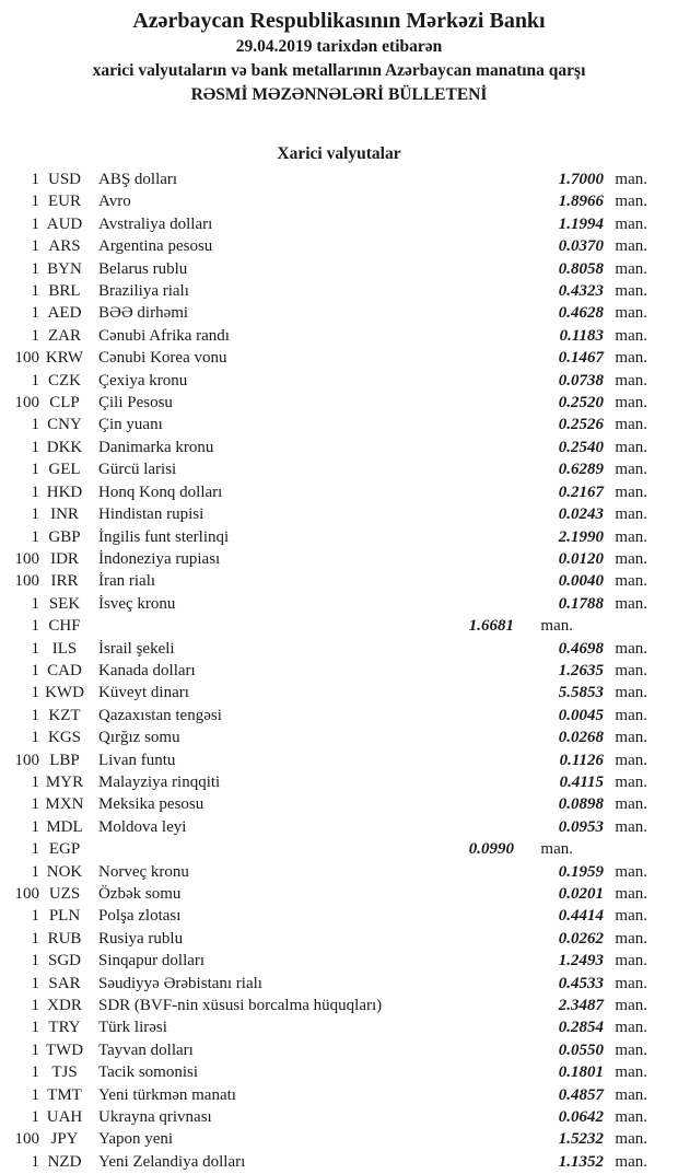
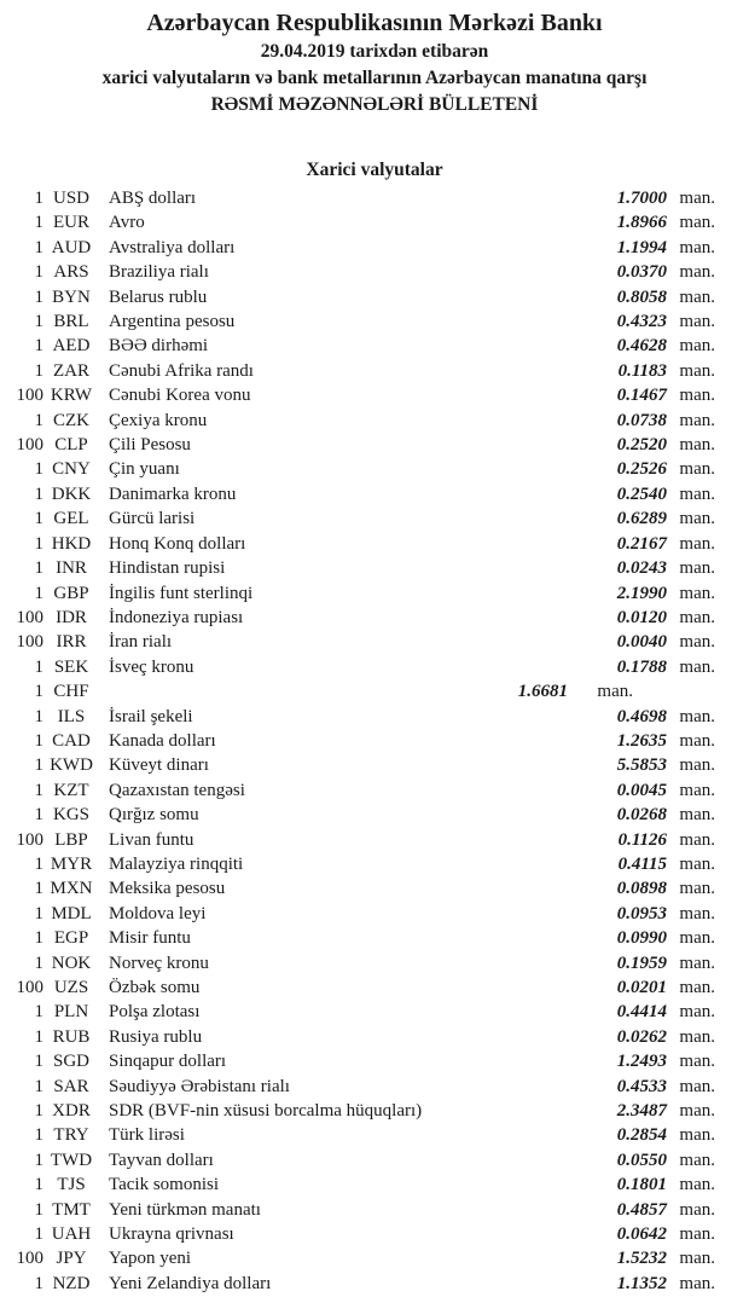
  Azərbaycan Respublikasının Mərkəzi Bankı
  29.04.2019 tarixdən etibarən
  xarici valyutaların və bank metallarının Azərbaycan manatına qarşı
  RƏSMİ MƏZƏNNƏLƏRİ BÜLLETENİ
  Xarici valyutalar
  1
  USD
  ABŞ dolları
  1.7000
  man.
  1
  EUR
  Avro
  1.8966
  man.
  1
  AUD
  Avstraliya dolları
  1.1994
  man.
  1
  ARS
- Argentina pesosu
+ Braziliya rialı
  0.0370
  man.
  1
  BYN
  Belarus rublu
  0.8058
  man.
  1
  BRL
- Braziliya rialı
+ Argentina pesosu
  0.4323
  man.
  1
  AED
  BƏƏ dirhəmi
  0.4628
  man.
  1
  ZAR
  Cənubi Afrika randı
  0.1183
  man.
  100
  KRW
  Cənubi Korea vonu
  0.1467
  man.
  1
  CZK
  Çexiya kronu
  0.0738
  man.
  100
  CLP
  Çili Pesosu
  0.2520
  man.
  1
  CNY
  Çin yuanı
  0.2526
  man.
  1
  DKK
  Danimarka kronu
  0.2540
  man.
  1
  GEL
  Gürcü larisi
  0.6289
  man.
  1
  HKD
  Honq Konq dolları
  0.2167
  man.
  1
  INR
  Hindistan rupisi
  0.0243
  man.
  1
  GBP
  İngilis funt sterlinqi
  2.1990
  man.
  100
  IDR
  İndoneziya rupiası
  0.0120
  man.
  100
  IRR
  İran rialı
  0.0040
  man.
  1
  SEK
  İsveç kronu
  0.1788
  man.
  1
  CHF
  1.6681
  man.
  1
  ILS
  İsrail şekeli
  0.4698
  man.
  1
  CAD
  Kanada dolları
  1.2635
  man.
  1
  KWD
  Küveyt dinarı
  5.5853
  man.
  1
  KZT
  Qazaxıstan tengəsi
  0.0045
  man.
  1
  KGS
  Qırğız somu
  0.0268
  man.
  100
  LBP
  Livan funtu
  0.1126
  man.
  1
  MYR
  Malayziya rinqqiti
  0.4115
  man.
  1
  MXN
  Meksika pesosu
  0.0898
  man.
  1
  MDL
  Moldova leyi
  0.0953
  man.
  1
  EGP
+ Misir funtu
  0.0990
  man.
  1
  NOK
  Norveç kronu
  0.1959
  man.
  100
  UZS
  Özbək somu
  0.0201
  man.
  1
  PLN
  Polşa zlotası
  0.4414
  man.
  1
  RUB
  Rusiya rublu
  0.0262
  man.
  1
  SGD
  Sinqapur dolları
  1.2493
  man.
  1
  SAR
  Səudiyyə Ərəbistanı rialı
  0.4533
  man.
  1
  XDR
  SDR (BVF-nin xüsusi borcalma hüquqları)
  2.3487
  man.
  1
  TRY
  Türk lirəsi
  0.2854
  man.
  1
  TWD
  Tayvan dolları
  0.0550
  man.
  1
  TJS
  Tacik somonisi
  0.1801
  man.
  1
  TMT
  Yeni türkmən manatı
  0.4857
  man.
  1
  UAH
  Ukrayna qrivnası
  0.0642
  man.
  100
  JPY
  Yapon yeni
  1.5232
  man.
  1
  NZD
  Yeni Zelandiya dolları
  1.1352
  man.
